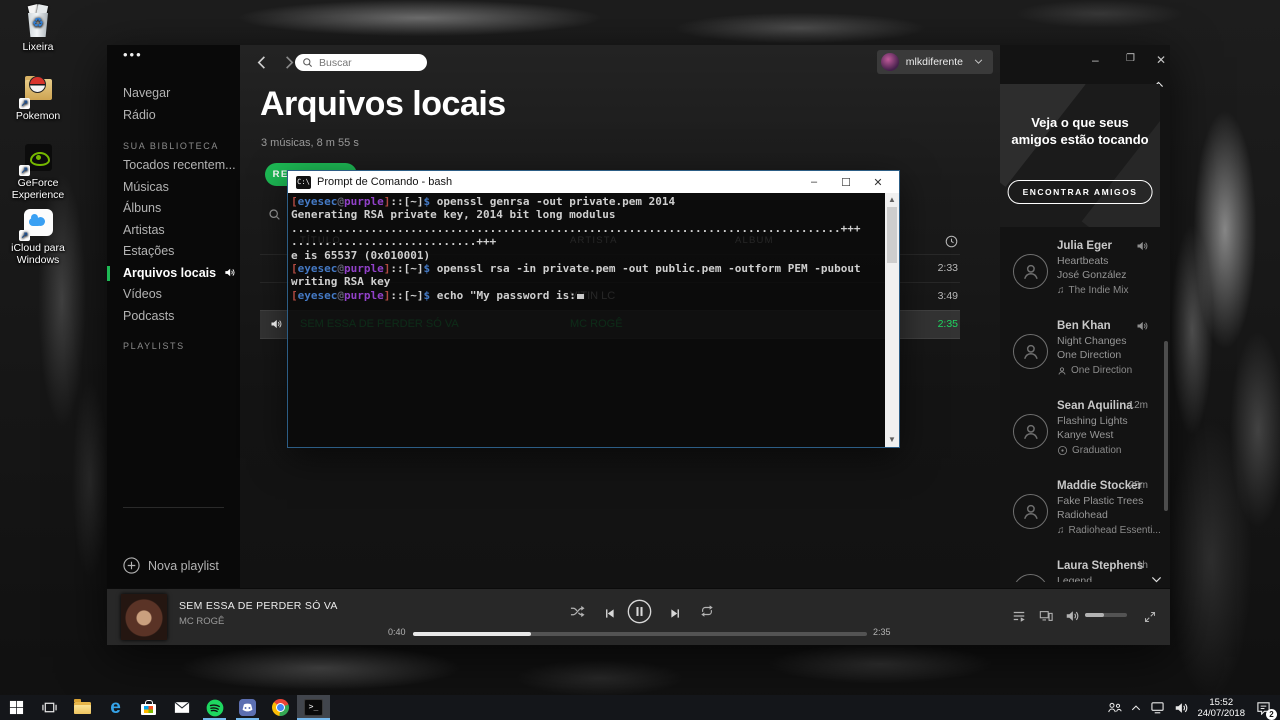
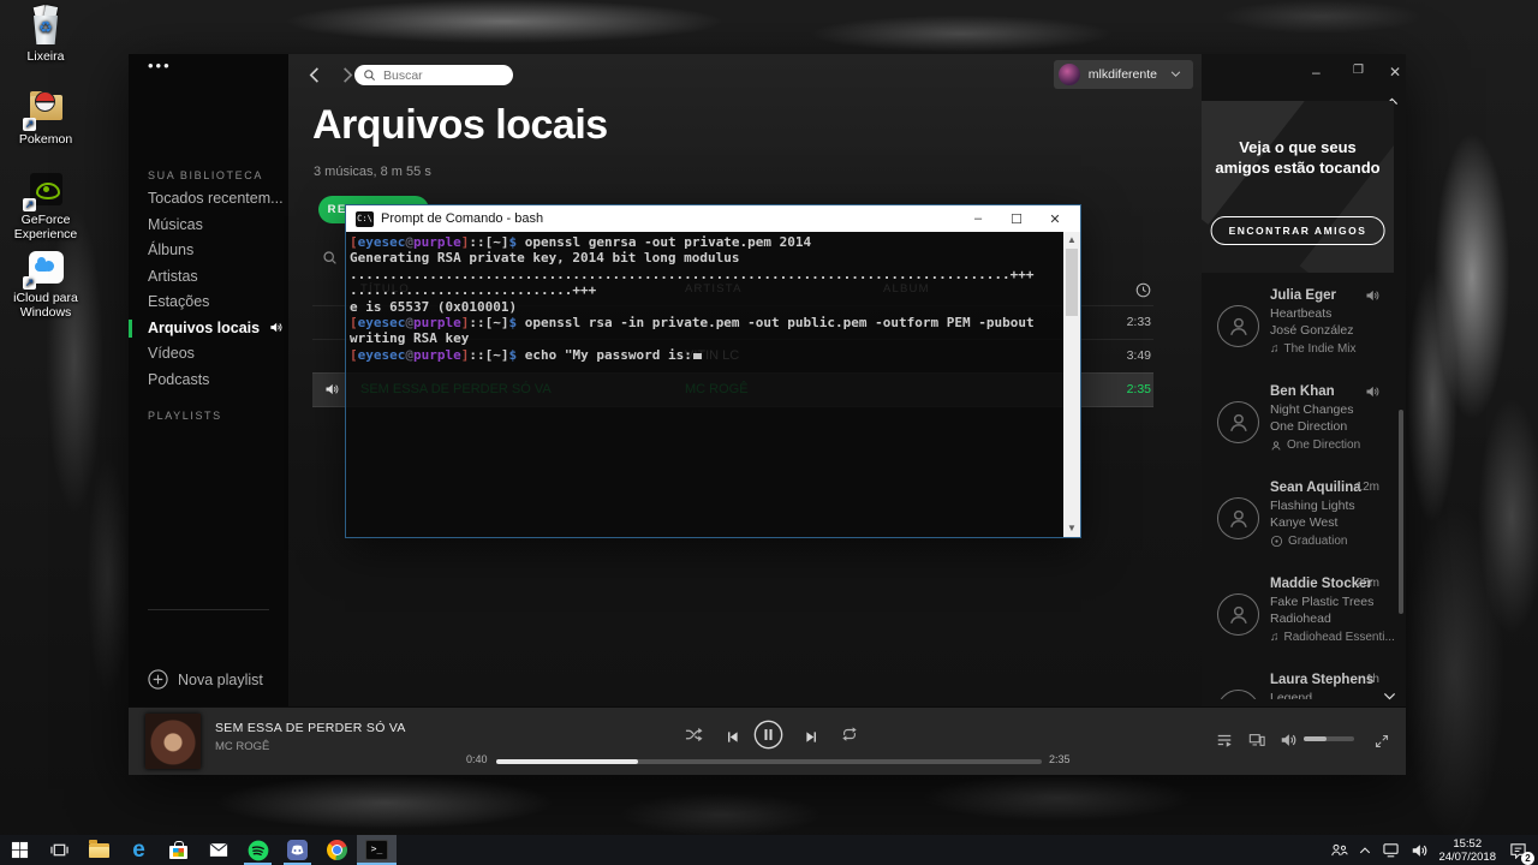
  ♻
  Lixeira
  ↗
  Pokemon
  ↗
  GeForce Experience
  ↗
  iCloud para Windows
  –
  ❐
  ✕
  •••
- Navegar
- Rádio
  SUA BIBLIOTECA
  Tocados recentem...
  Músicas
  Álbuns
  Artistas
  Estações
  Arquivos locais
  Vídeos
  Podcasts
  PLAYLISTS
  Nova playlist
  Buscar
  mlkdiferente
  Arquivos locais
  3 músicas, 8 m 55 s
  TÍTULO
  2:33
  VIN LC
  3:49
  SEM ESSA DE PERDER SÓ VA
  MC ROGÊ
  2:35
  Veja o que seus amigos estão tocando
  ENCONTRAR AMIGOS
  Julia Eger
  Heartbeats
  José González
  ♫
  The Indie Mix
  Ben Khan
  Night Changes
  One Direction
  One Direction
  Sean Aquilina
  12m
  Flashing Lights
  Kanye West
  Graduation
  Maddie Stocker
  25m
  Fake Plastic Trees
  Radiohead
  ♫
  Radiohead Essenti...
  Laura Stephens
  1h
  Legend
  SEM ESSA DE PERDER SÓ VA
  MC ROGÊ
  0:40
  2:35
  C:\
  Prompt de Comando - bash
  –
  ☐
  ✕
  [eyesec@purple]::[~]$ openssl genrsa -out private.pem 2014
  Generating RSA private key, 2014 bit long modulus
  ...................................................................................+++
  ............................+++
  e is 65537 (0x010001)
  [eyesec@purple]::[~]$ openssl rsa -in private.pem -out public.pem -outform PEM -pubout
  writing RSA key
  [eyesec@purple]::[~]$ echo "My password is:
  ▲
  ▼
  e
  >_
  15:52
  24/07/2018
  2
